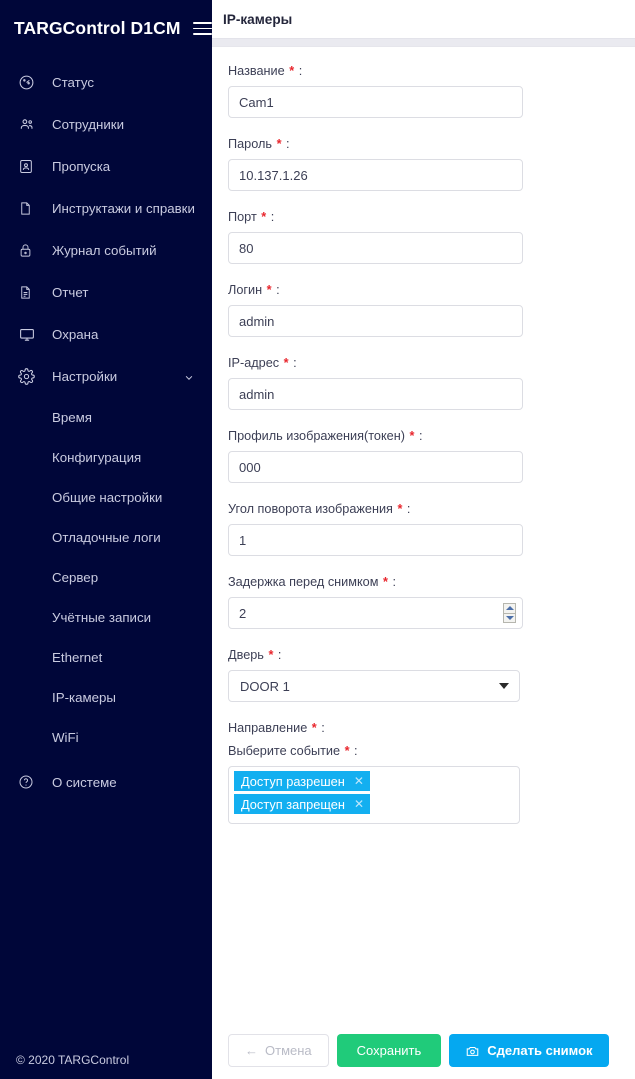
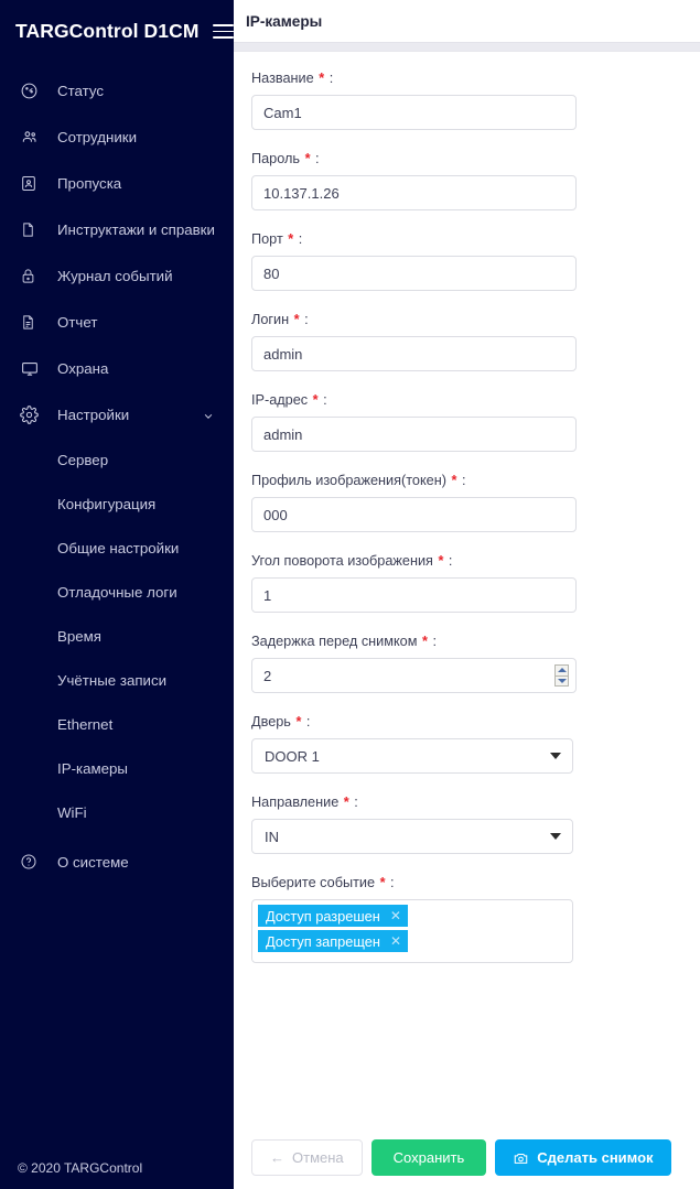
  TARGControl D1CM
  Статус
  Сотрудники
  Пропуска
  Инструктажи и справки
  Журнал событий
  Отчет
  Охрана
  Настройки
- Время
+ Сервер
  Конфигурация
  Общие настройки
  Отладочные логи
- Сервер
+ Время
  Учётные записи
  Ethernet
  IP-камеры
  WiFi
  О системе
  © 2020 TARGControl
  IP-камеры
  Название * :
  Cam1
  Пароль * :
  10.137.1.26
  Порт * :
  80
  Логин * :
  admin
  IP-адрес * :
  admin
  Профиль изображения(токен) * :
  000
  Угол поворота изображения * :
  1
  Задержка перед снимком * :
  2
  Дверь * :
  DOOR 1
  Направление * :
+ IN
  Выберите событие * :
  Доступ разрешен
  ✕
  Доступ запрещен
  ✕
  ←
  Отмена
  Сохранить
  Сделать снимок
